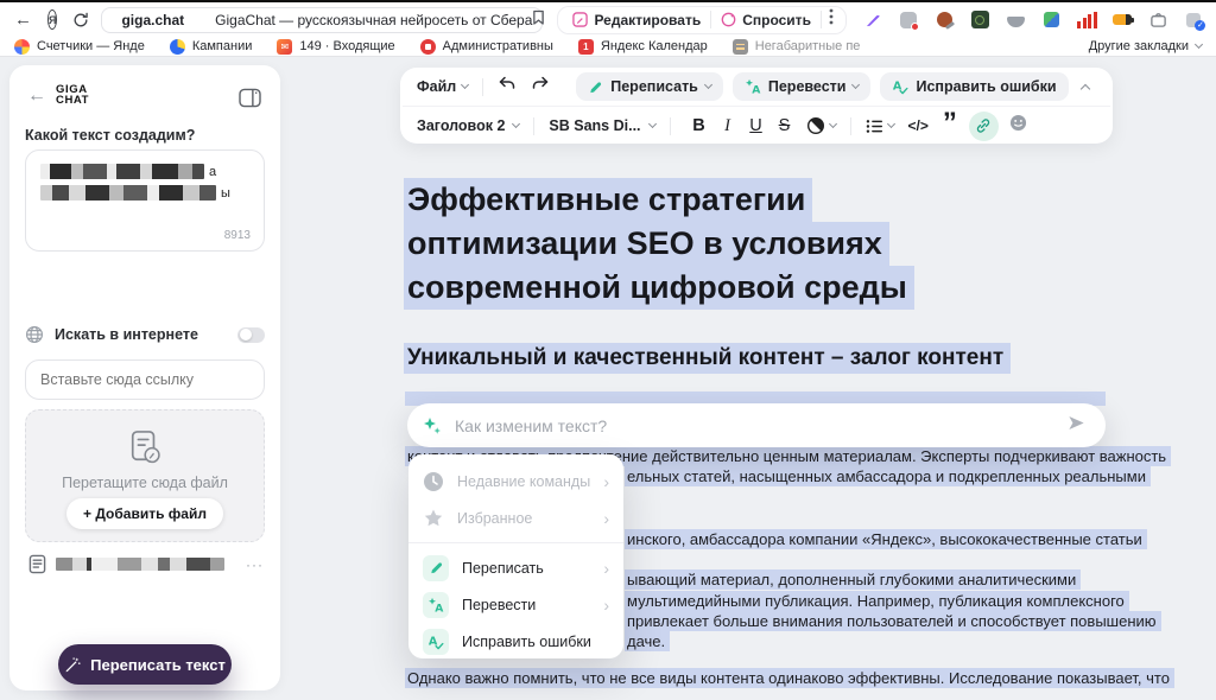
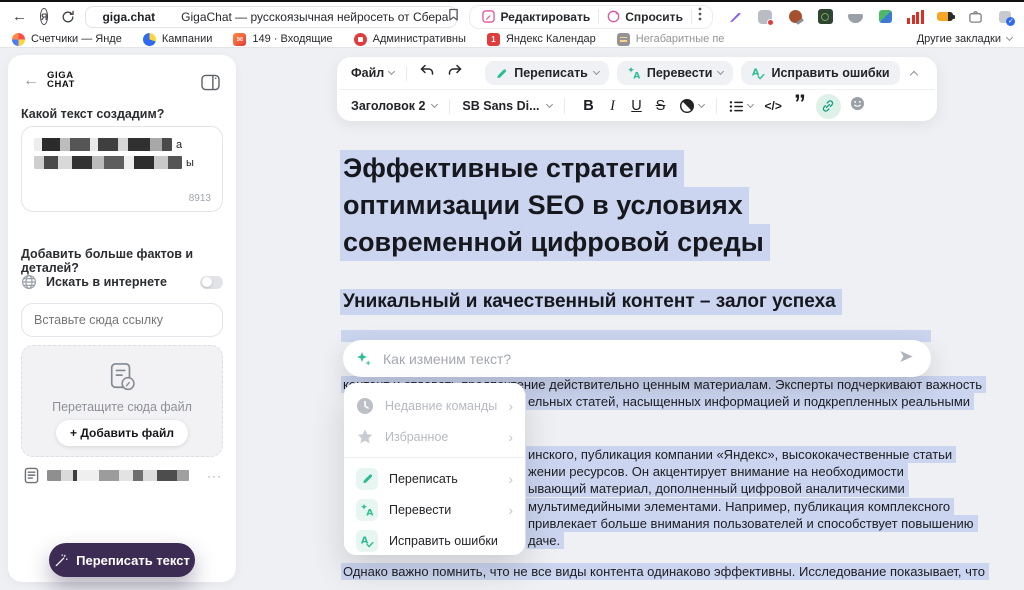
  ←
  Я
  giga.chat
  GigaChat — русскоязычная нейросеть от Сбера
  Редактировать
  Спросить
  Счетчики — Янде
  Кампании
  ✉
  149 · Входящие
  Административны
  1
  Яндекс Календар
  Негабаритные пе
  Другие закладки
  ←
  GIGA
  CHAT
  Какой текст создадим?
  а
  ы
  8913
+ Добавить больше фактов и деталей?
  Искать в интернете
  Вставьте сюда ссылку
  Перетащите сюда файл
  + Добавить файл
  ···
  Переписать текст
  Эффективные стратегии
  оптимизации SEO в условиях
  современной цифровой среды
- Уникальный и качественный контент – залог контент
+ Уникальный и качественный контент – залог успеха
  кние действительно ценным материалам. Эксперты подчеркивают важность
- ельных статей, насыщенных амбассадора и подкрепленных реальными
+ ельных статей, насыщенных информацией и подкрепленных реальными
- инского, амбассадора компании «Яндекс», высококачественные статьи
+ инского, публикация компании «Яндекс», высококачественные статьи
+ жении ресурсов. Он акцентирует внимание на необходимости
- ывающий материал, дополненный глубокими аналитическими
+ ывающий материал, дополненный цифровой аналитическими
- мультимедийными публикация. Например, публикация комплексного
+ мультимедийными элементами. Например, публикация комплексного
  привлекает больше внимания пользователей и способствует повышению
  даче.
  Однако важно помнить, что не все виды контента одинаково эффективны. Исследование показывает, что
  Файл
  Переписать
  A
  Перевести
  A
  Исправить ошибки
  Заголовок 2
  SB Sans Di...
  B
  I
  U
  S
  </>
  ”
  Как изменим текст?
  Недавние команды
  ›
  Избранное
  ›
  Переписать
  ›
  A
  Перевести
  ›
  A
  Исправить ошибки
